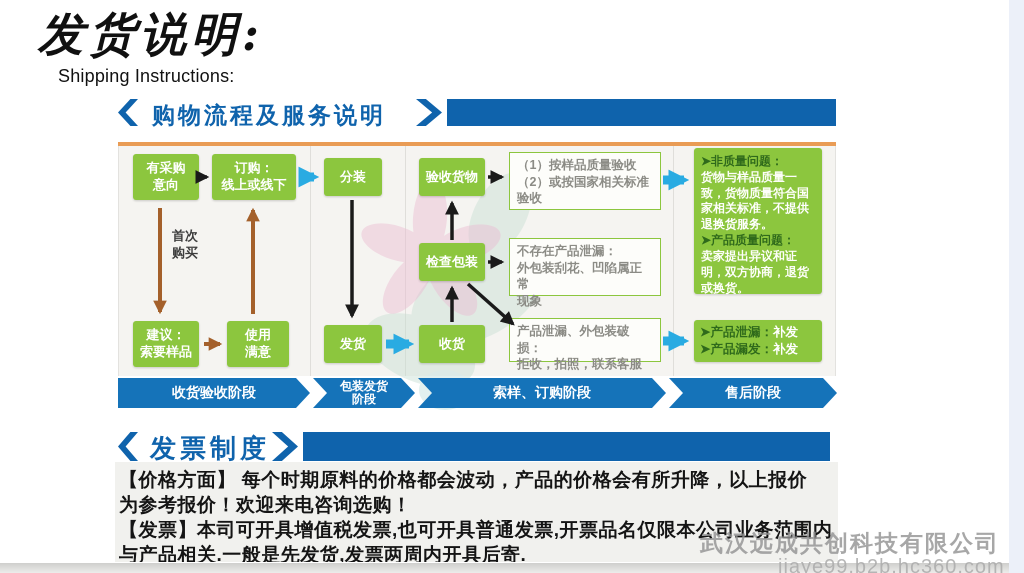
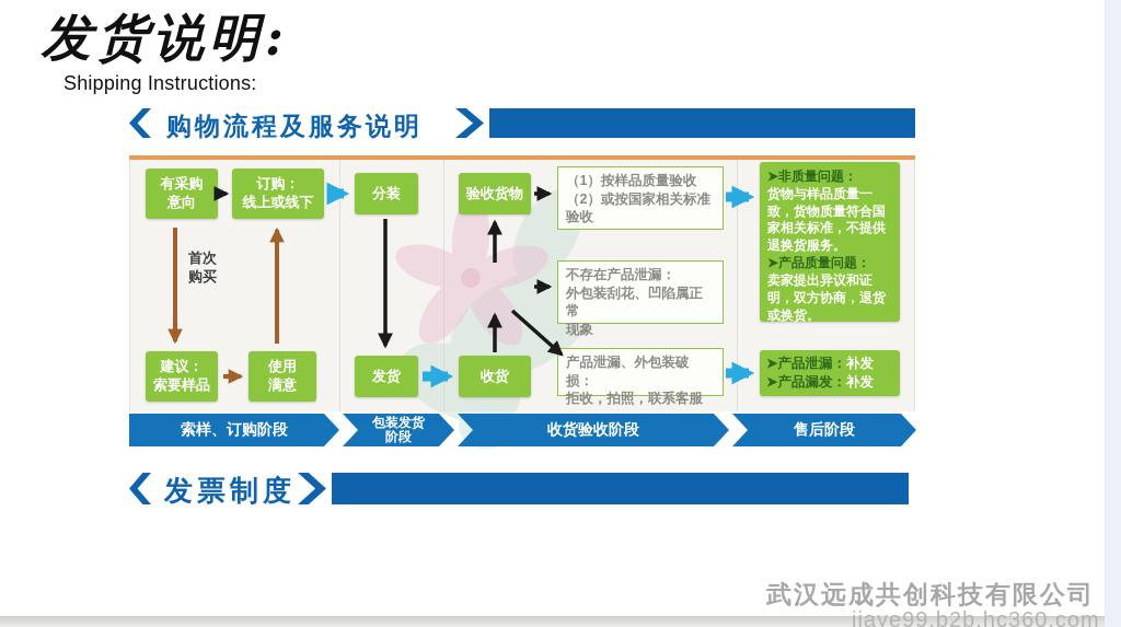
  发货说明:
  Shipping Instructions:
  购物流程及服务说明
  有采购
  意向
  订购：
  线上或线下
  分装
  验收货物
- 检查包装
  收货
  发货
  建议：
  索要样品
  使用
  满意
  首次
  购买
  （1）按样品质量验收
  （2）或按国家相关标准
  验收
  不存在产品泄漏：
  外包装刮花、凹陷属正常
  现象
  产品泄漏、外包装破损：
  拒收，拍照，联系客服
  ➤非质量问题：
  货物与样品质量一致，货物质量符合国家相关标准，不提供退换货服务。
  ➤产品质量问题：
  卖家提出异议和证明，双方协商，退货或换货。
  ➤产品泄漏：补发
  ➤产品漏发：补发
- 收货验收阶段
+ 索样、订购阶段
  包装发货
  阶段
- 索样、订购阶段
+ 收货验收阶段
  售后阶段
  发票制度
- 【价格方面】 每个时期原料的价格都会波动，产品的价格会有所升降，以上报价
- 为参考报价！欢迎来电咨询选购！
- 【发票】本司可开具增值税发票,也可开具普通发票,开票品名仅限本公司业务范围内
- 与产品相关.一般是先发货,发票两周内开具后寄.
  武汉远成共创科技有限公司
  jiaye99.b2b.hc360.com
